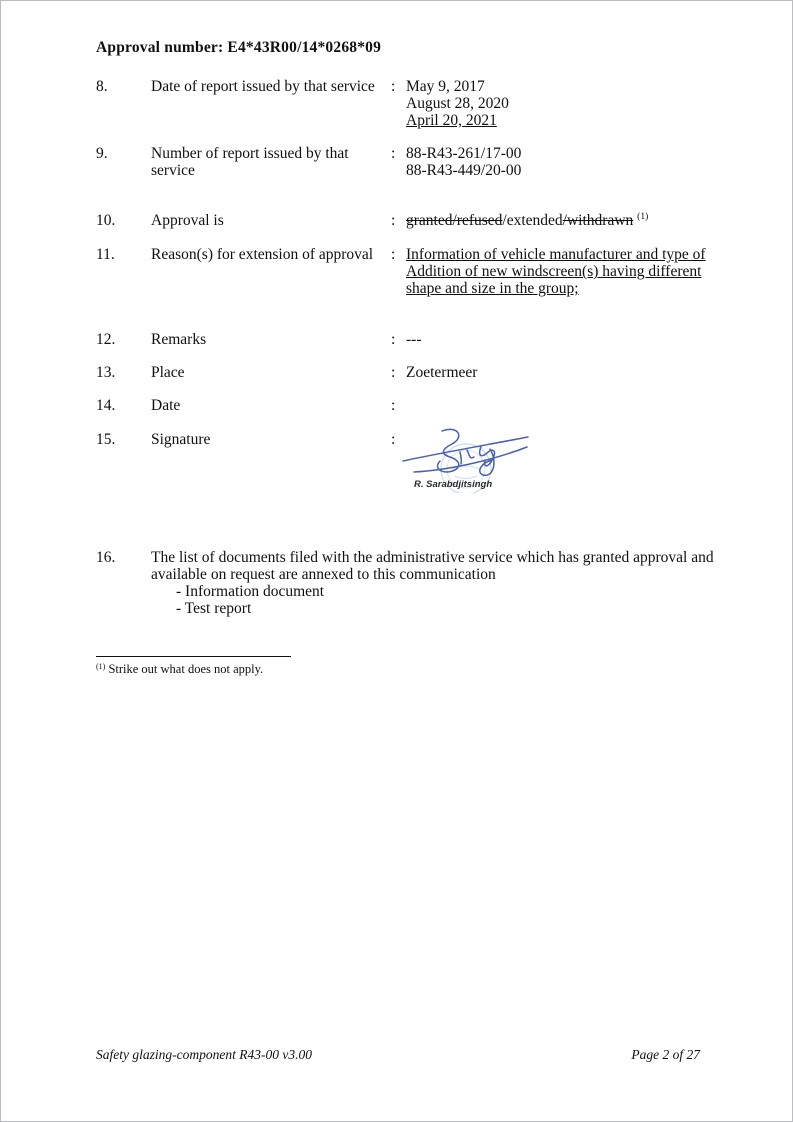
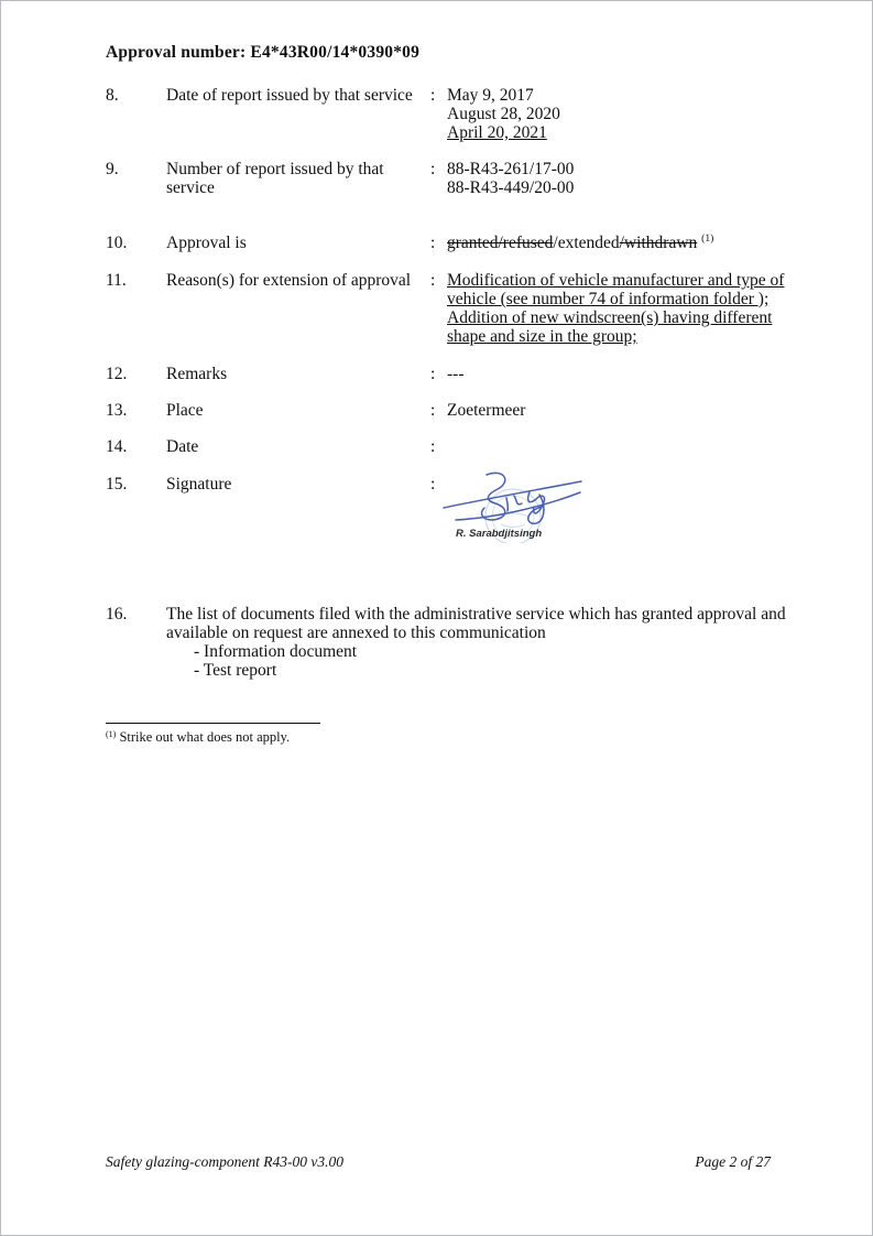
- Approval number: E4*43R00/14*0268*09
+ Approval number: E4*43R00/14*0390*09
  8.
  Date of report issued by that service
  :
  May 9, 2017
  August 28, 2020
  April 20, 2021
  9.
  Number of report issued by that
  service
  :
  88-R43-261/17-00
  88-R43-449/20-00
  10.
  Approval is
  :
  granted/refused/extended/withdrawn (1)
  11.
  Reason(s) for extension of approval
  :
- Information of vehicle manufacturer and type of
+ Modification of vehicle manufacturer and type of
+ vehicle (see number 74 of information folder );
  Addition of new windscreen(s) having different
  shape and size in the group;
  12.
  Remarks
  :
  ---
  13.
  Place
  :
  Zoetermeer
  14.
  Date
  :
  15.
  Signature
  :
  R. Sarabdjitsingh
  16.
  The list of documents filed with the administrative service which has granted approval and
  available on request are annexed to this communication
  - Information document
  - Test report
  (1) Strike out what does not apply.
  Safety glazing-component R43-00 v3.00
  Page 2 of 27
